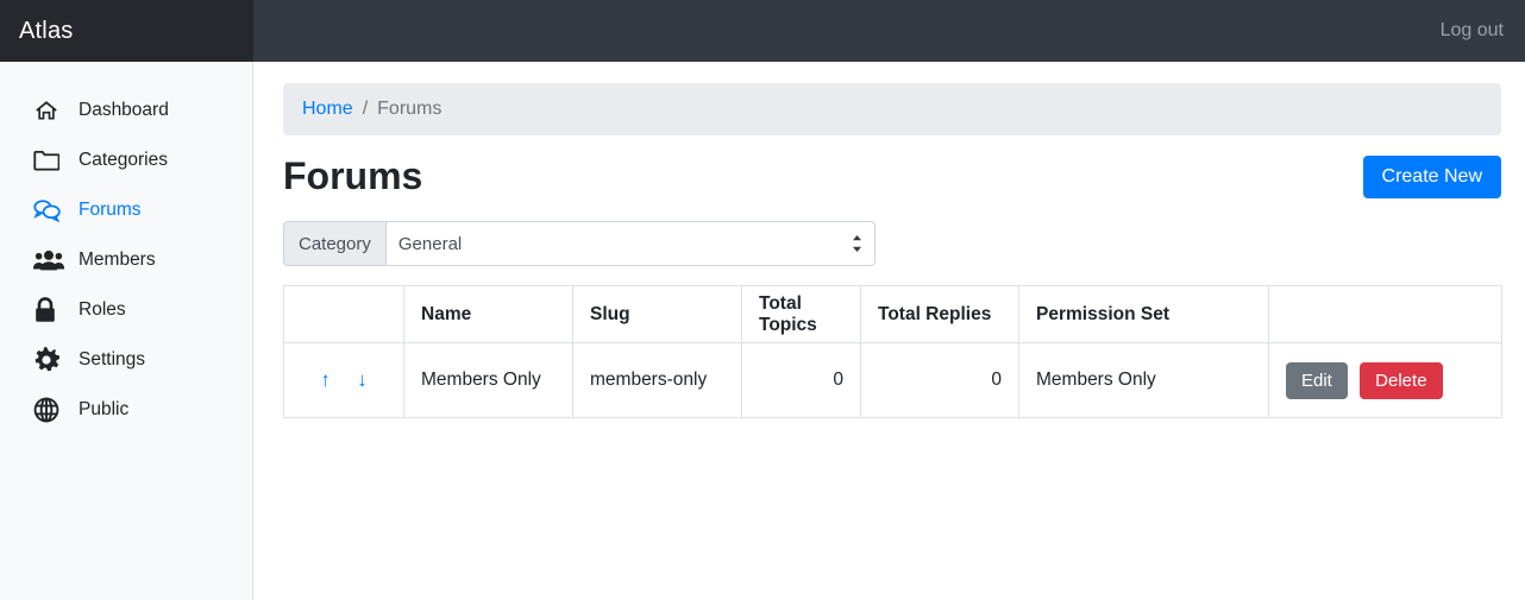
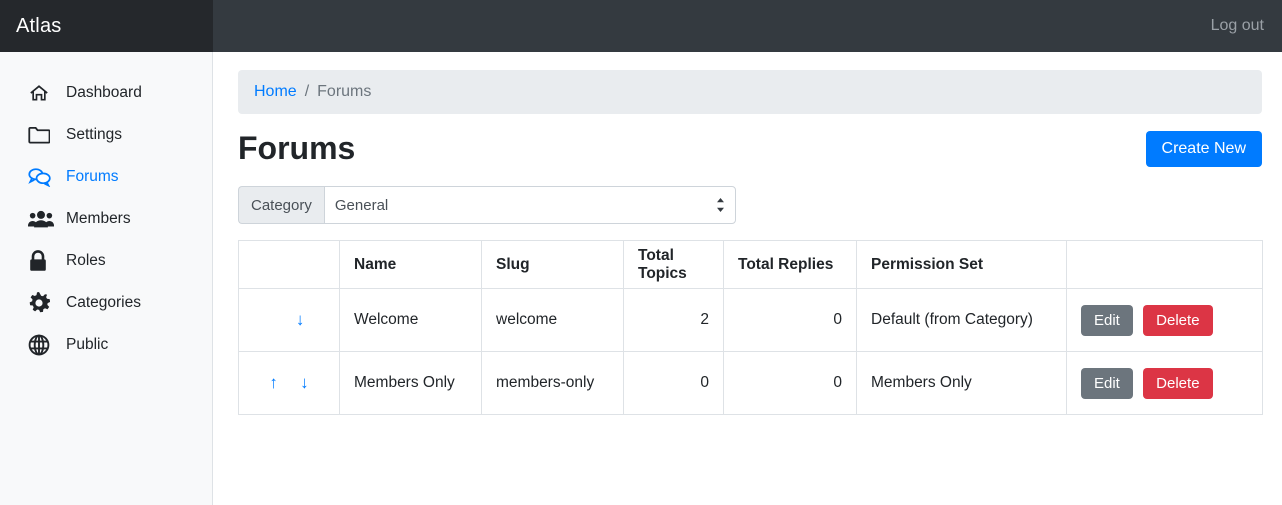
  Atlas
  Log out
  Dashboard
- Categories
+ Settings
  Forums
  Members
  Roles
- Settings
+ Categories
  Public
  Home
  /
  Forums
  Forums
  Create New
  Category
  General
  	Name	Slug	Total Topics	Total Replies	Permission Set
+ ↓	Welcome	welcome	2	0	Default (from Category)	Edit Delete
  ↑ ↓	Members Only	members-only	0	0	Members Only	Edit Delete
